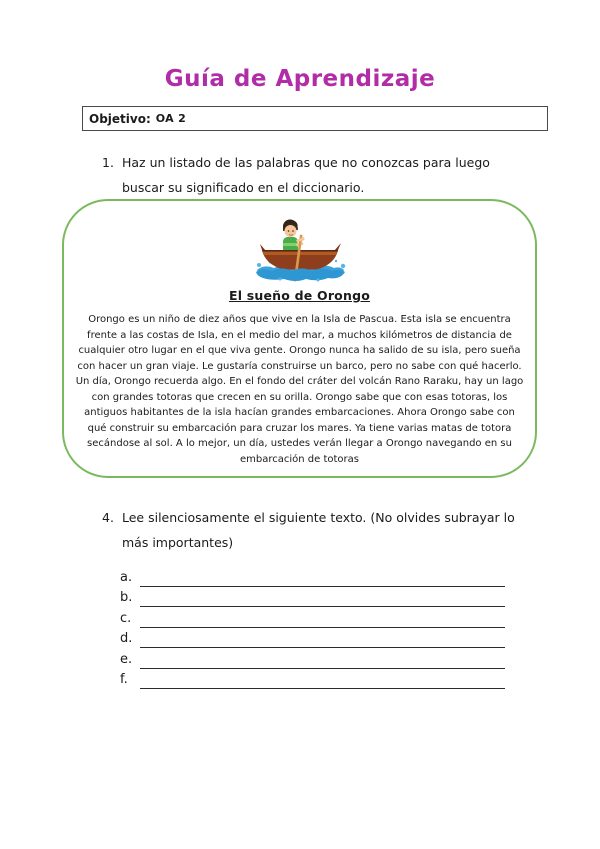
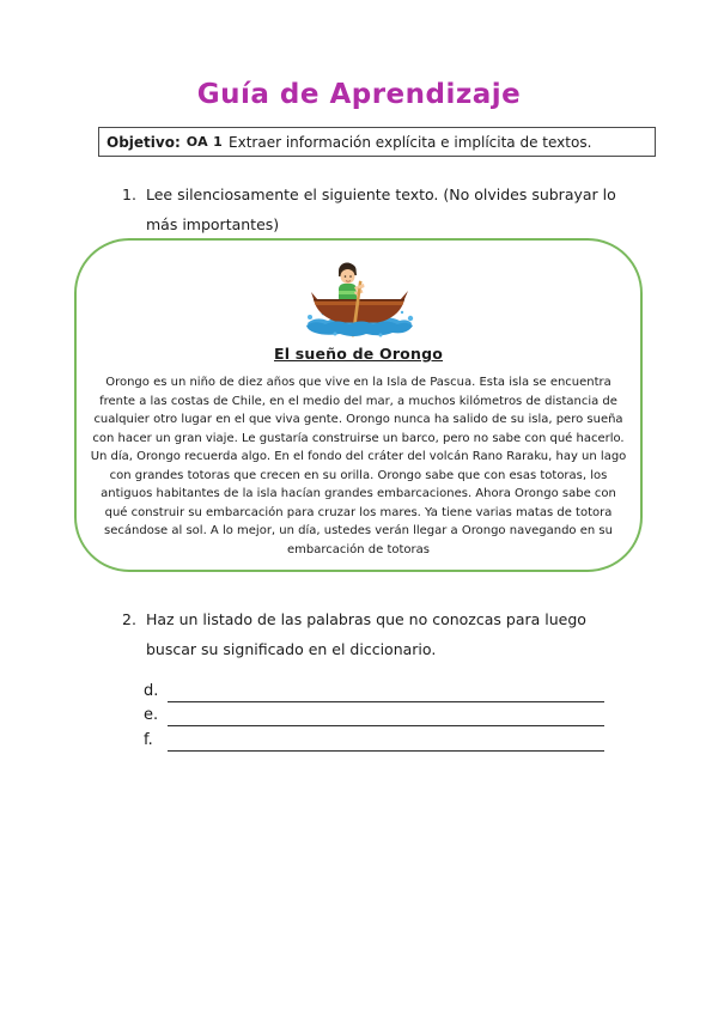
  Guía de Aprendizaje
  Objetivo:
- OA 2
+ OA 1
+ Extraer información explícita e implícita de textos.
  1.
- Haz un listado de las palabras que no conozcas para luego buscar su significado en el diccionario.
+ Lee silenciosamente el siguiente texto. (No olvides subrayar lo más importantes)
  El sueño de Orongo
- Orongo es un niño de diez años que vive en la Isla de Pascua. Esta isla se encuentra frente a las costas de Isla, en el medio del mar, a muchos kilómetros de distancia de cualquier otro lugar en el que viva gente. Orongo nunca ha salido de su isla, pero sueña con hacer un gran viaje. Le gustaría construirse un barco, pero no sabe con qué hacerlo. Un día, Orongo recuerda algo. En el fondo del cráter del volcán Rano Raraku, hay un lago con grandes totoras que crecen en su orilla. Orongo sabe que con esas totoras, los antiguos habitantes de la isla hacían grandes embarcaciones. Ahora Orongo sabe con qué construir su embarcación para cruzar los mares. Ya tiene varias matas de totora secándose al sol. A lo mejor, un día, ustedes verán llegar a Orongo navegando en su embarcación de totoras
+ Orongo es un niño de diez años que vive en la Isla de Pascua. Esta isla se encuentra frente a las costas de Chile, en el medio del mar, a muchos kilómetros de distancia de cualquier otro lugar en el que viva gente. Orongo nunca ha salido de su isla, pero sueña con hacer un gran viaje. Le gustaría construirse un barco, pero no sabe con qué hacerlo. Un día, Orongo recuerda algo. En el fondo del cráter del volcán Rano Raraku, hay un lago con grandes totoras que crecen en su orilla. Orongo sabe que con esas totoras, los antiguos habitantes de la isla hacían grandes embarcaciones. Ahora Orongo sabe con qué construir su embarcación para cruzar los mares. Ya tiene varias matas de totora secándose al sol. A lo mejor, un día, ustedes verán llegar a Orongo navegando en su embarcación de totoras
- 4.
+ 2.
- Lee silenciosamente el siguiente texto. (No olvides subrayar lo más importantes)
+ Haz un listado de las palabras que no conozcas para luego buscar su significado en el diccionario.
- a.
- b.
- c.
  d.
  e.
  f.
